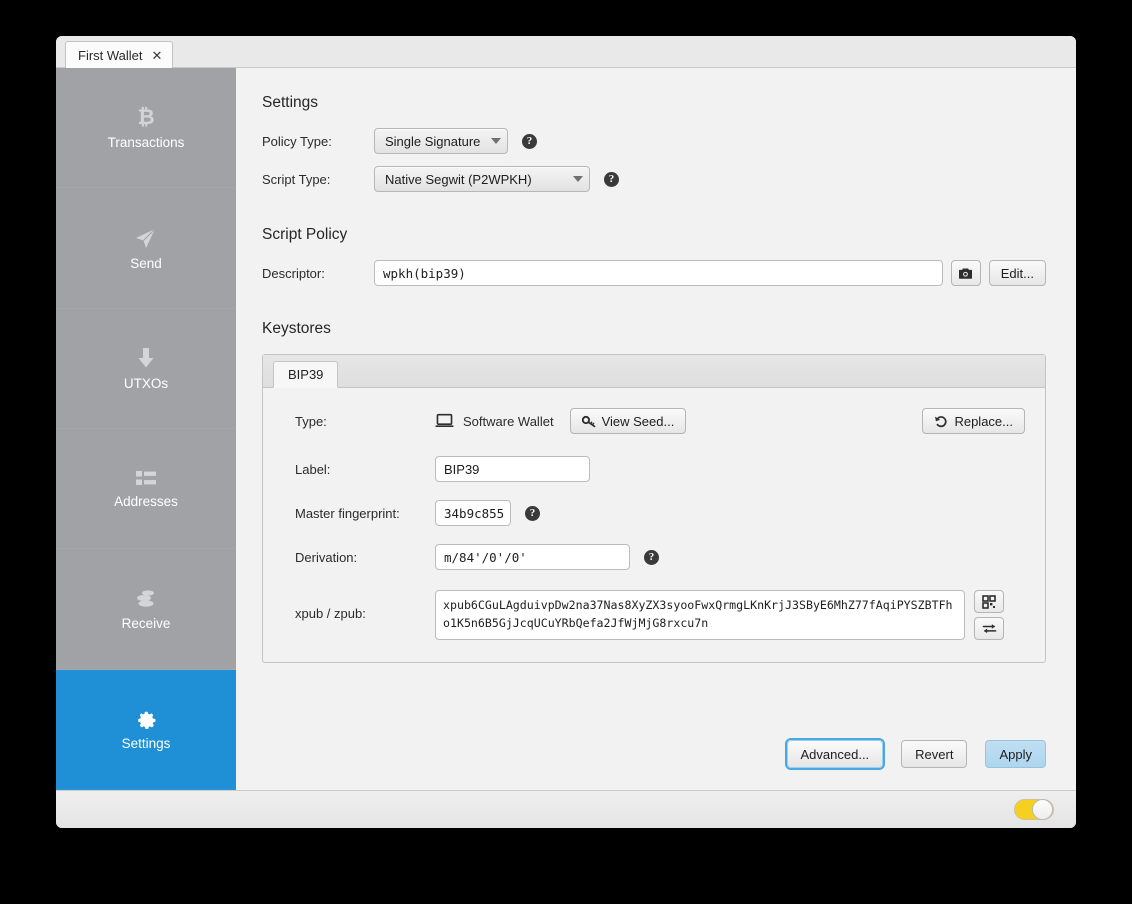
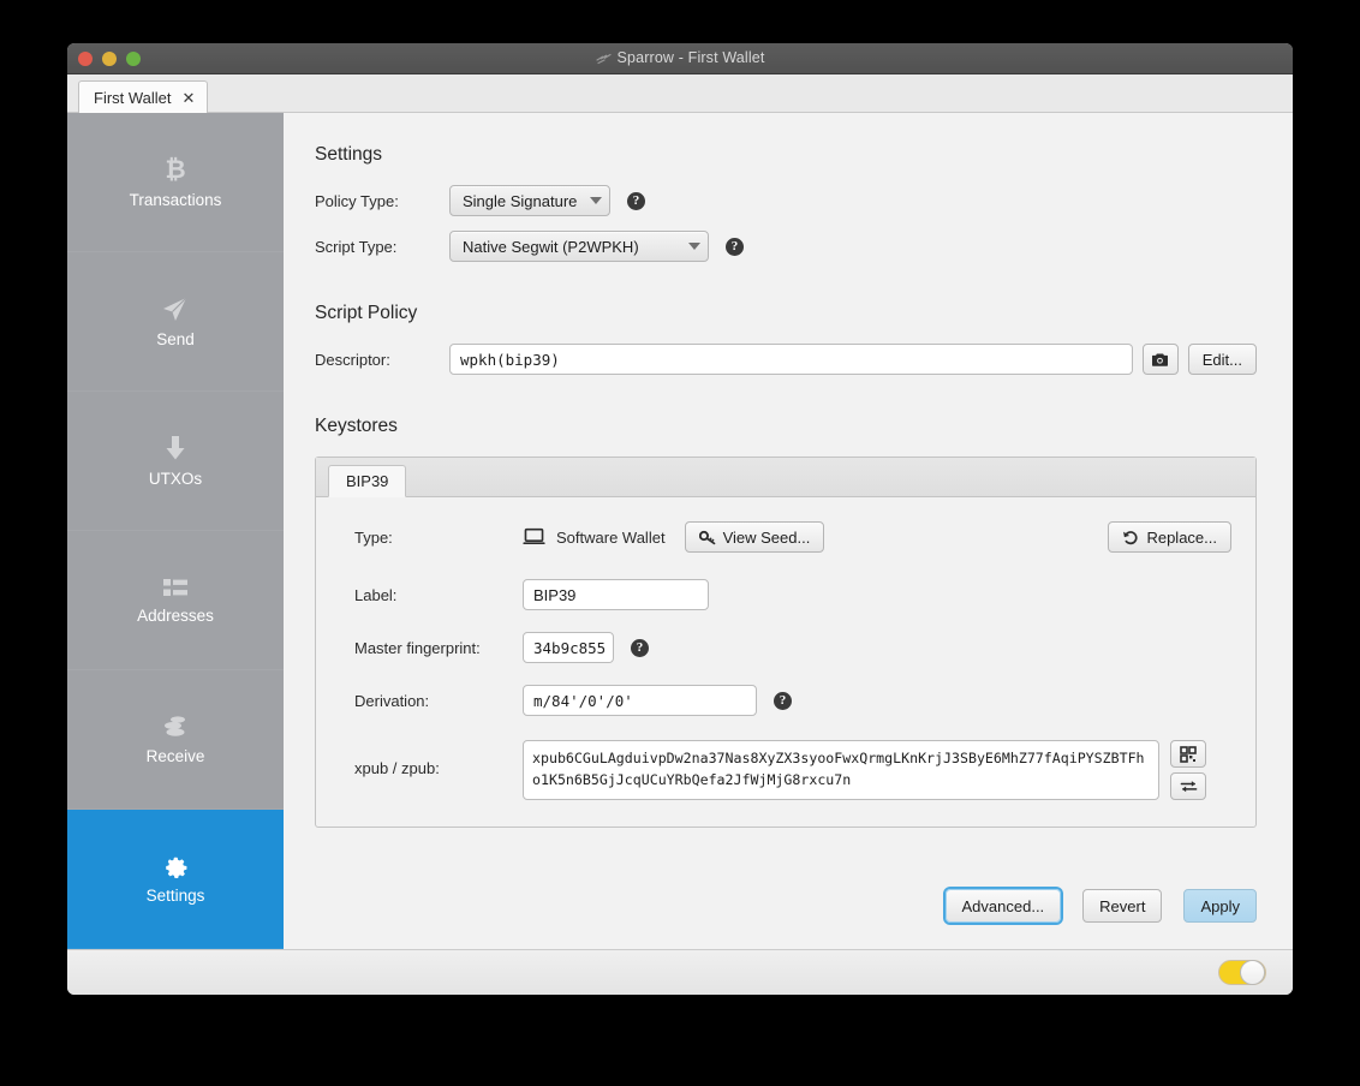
+ Sparrow - First Wallet
  First Wallet
  ✕
  ₿
  Transactions
  Send
  UTXOs
  Addresses
  Receive
  Settings
  Settings
  Policy Type:
  Single Signature
  ?
  Script Type:
  Native Segwit (P2WPKH)
  ?
  Script Policy
  Descriptor:
  wpkh(bip39)
  Edit...
  Keystores
  BIP39
  Type:
  Software Wallet
  View Seed...
  Replace...
  Label:
  BIP39
  Master fingerprint:
  34b9c855
  ?
  Derivation:
  m/84'/0'/0'
  ?
  xpub / zpub:
  xpub6CGuLAgduivpDw2na37Nas8XyZX3syooFwxQrmgLKnKrjJ3SByE6MhZ77fAqiPYSZBTFho1K5n6B5GjJcqUCuYRbQefa2JfWjMjG8rxcu7n
  Advanced...
  Revert
  Apply
